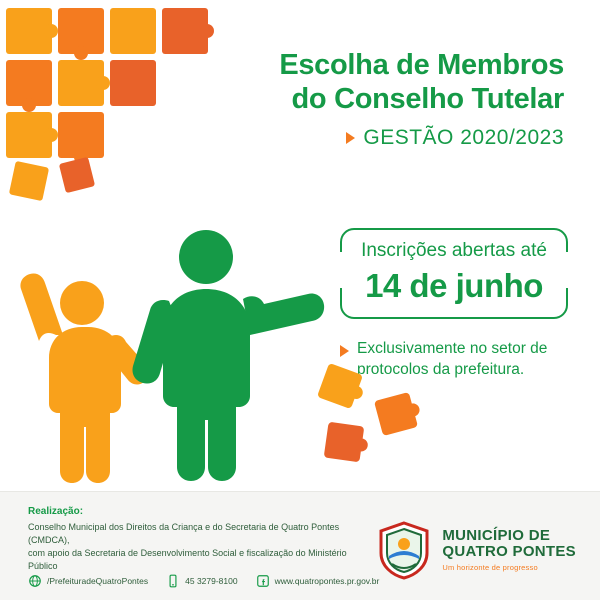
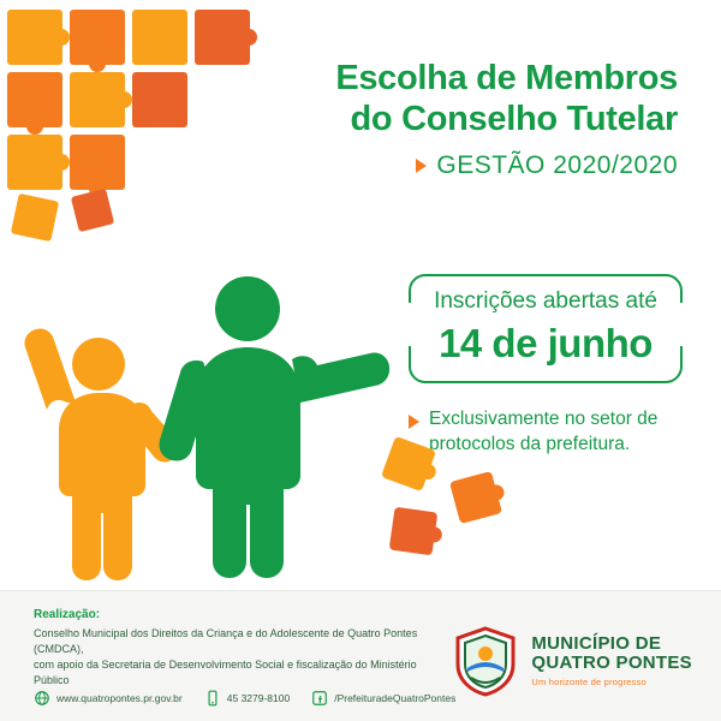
  Escolha de Membros
  do Conselho Tutelar
- GESTÃO 2020/2023
+ GESTÃO 2020/2020
  Inscrições abertas até
  14 de junho
  Exclusivamente no setor de
  protocolos da prefeitura.
  Realização:
- Conselho Municipal dos Direitos da Criança e do Secretaria de Quatro Pontes (CMDCA),
+ Conselho Municipal dos Direitos da Criança e do Adolescente de Quatro Pontes (CMDCA),
  com apoio da Secretaria de Desenvolvimento Social e fiscalização do Ministério Público
- /PrefeituradeQuatroPontes
+ www.quatropontes.pr.gov.br
  45 3279-8100
- www.quatropontes.pr.gov.br
+ /PrefeituradeQuatroPontes
  MUNICÍPIO DE
  QUATRO PONTES
  Um horizonte de progresso
